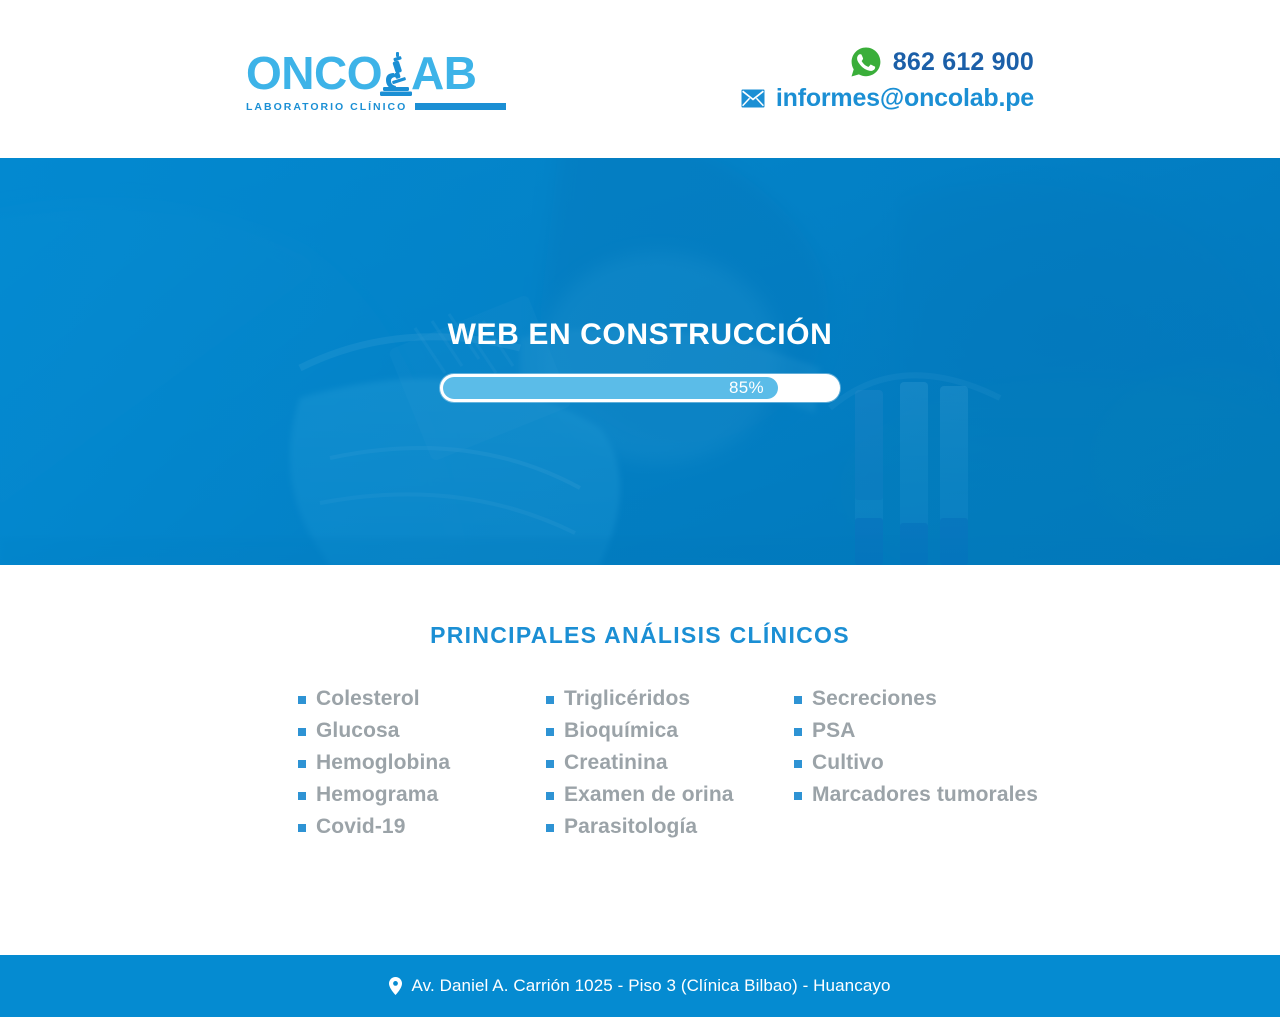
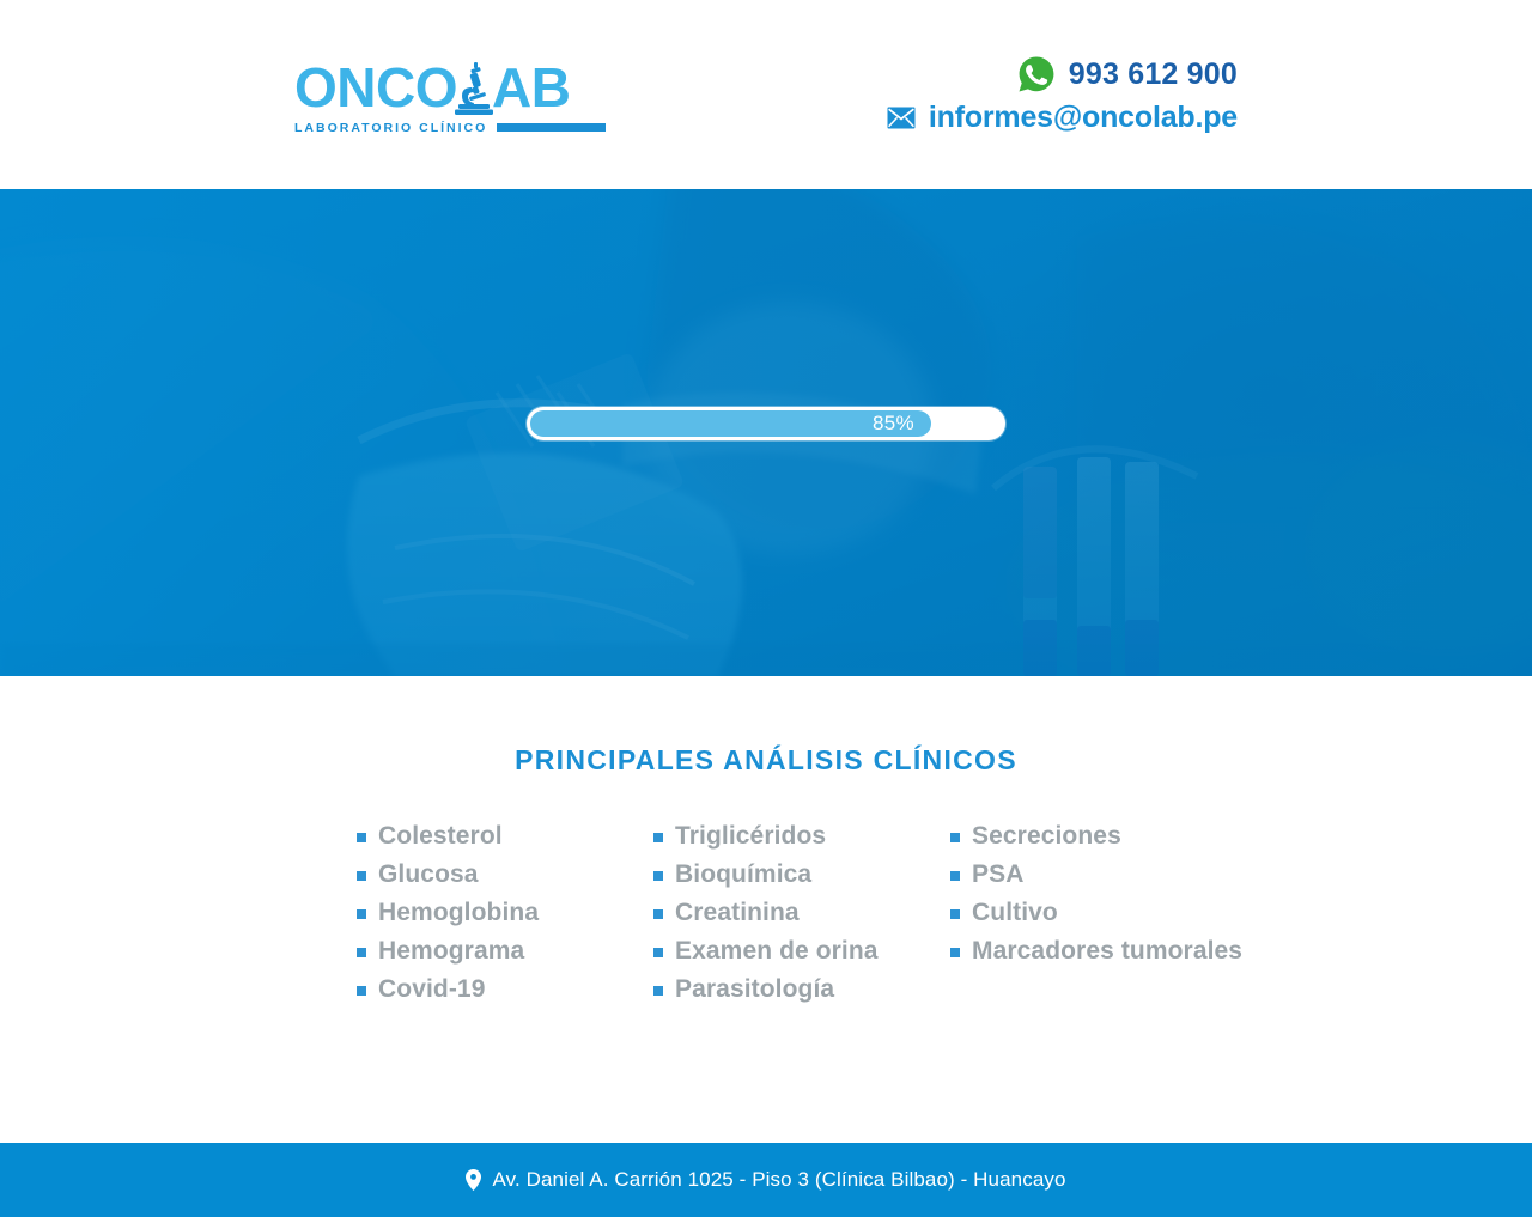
  ONCO
  AB
  LABORATORIO CLÍNICO
- 862 612 900
+ 993 612 900
  informes@oncolab.pe
- WEB EN CONSTRUCCIÓN
  85%
  PRINCIPALES ANÁLISIS CLÍNICOS
  Colesterol
  Glucosa
  Hemoglobina
  Hemograma
  Covid-19
  Triglicéridos
  Bioquímica
  Creatinina
  Examen de orina
  Parasitología
  Secreciones
  PSA
  Cultivo
  Marcadores tumorales
  Av. Daniel A. Carrión 1025 - Piso 3 (Clínica Bilbao) - Huancayo
